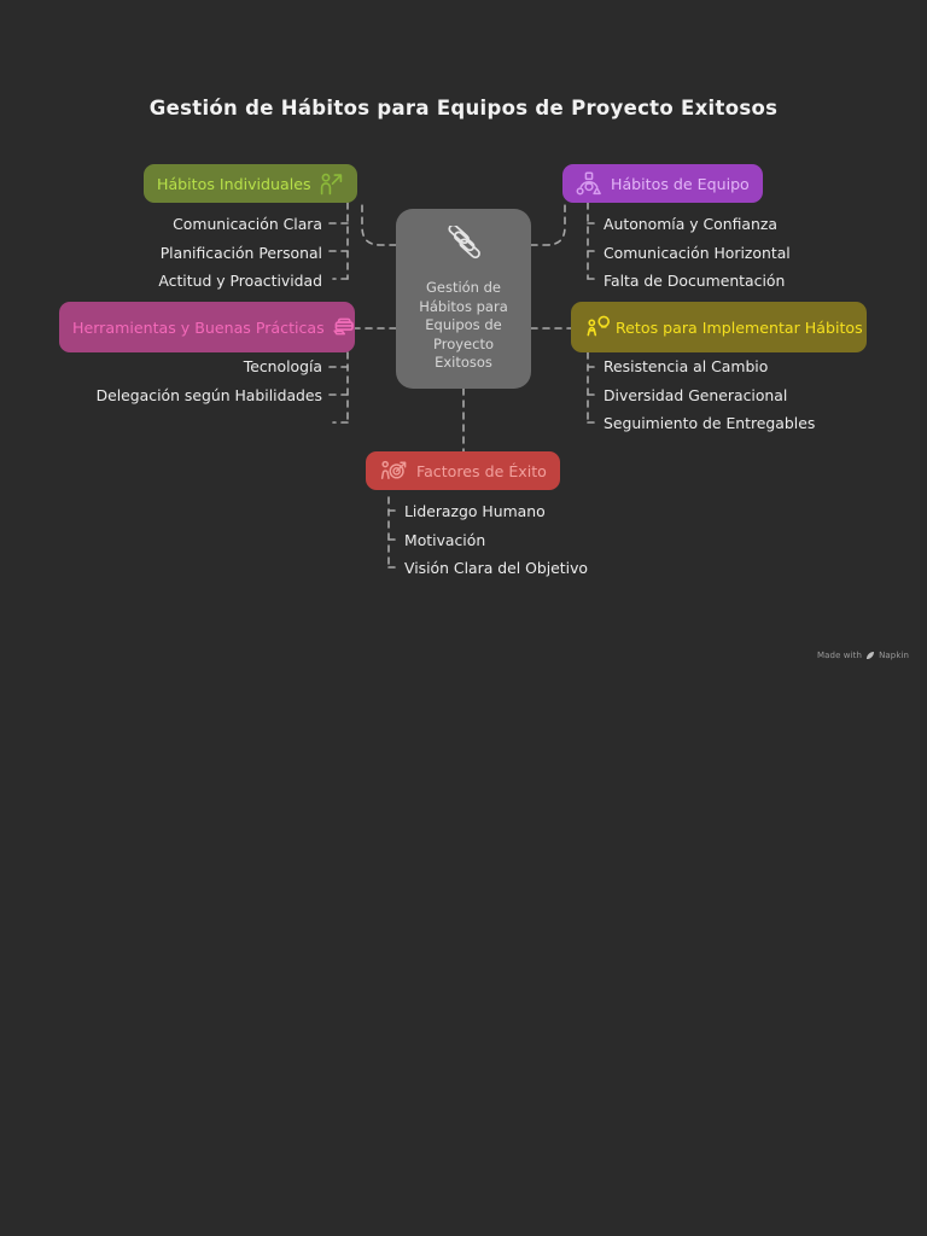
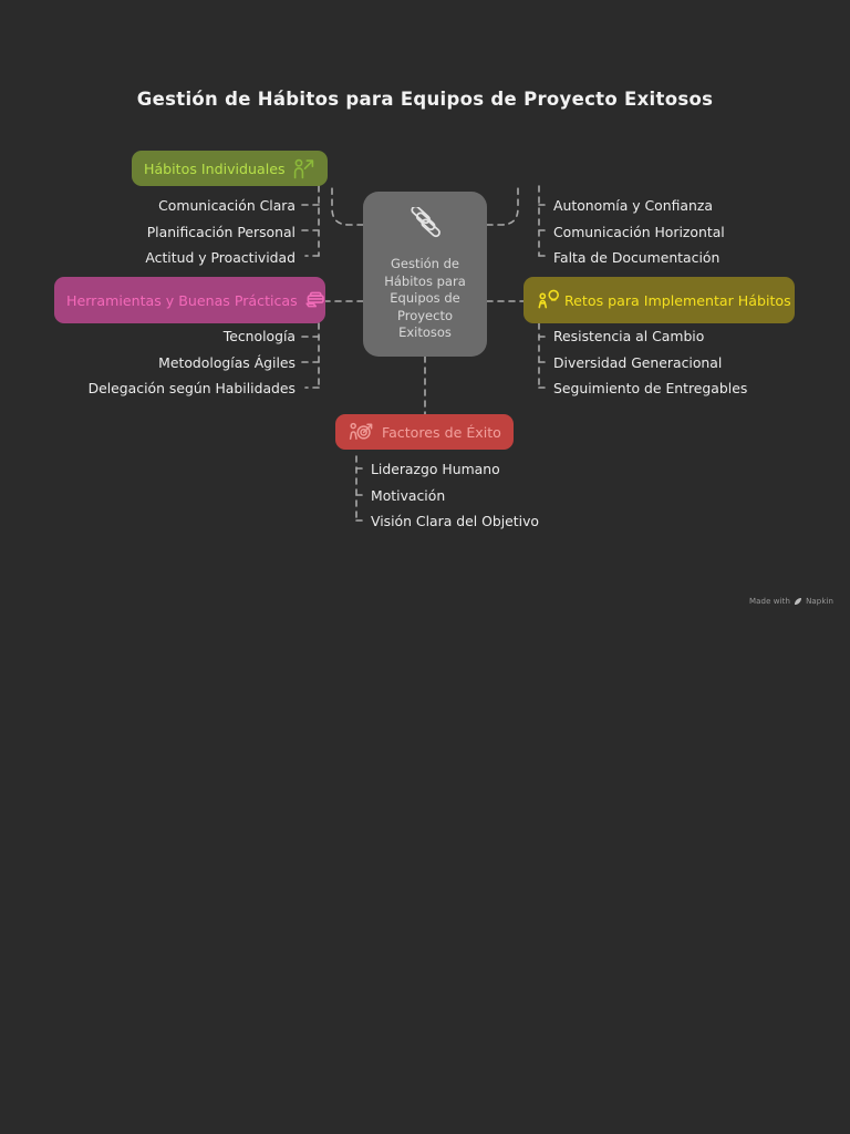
  Gestión de Hábitos para Equipos de Proyecto Exitosos
  Gestión de Hábitos para Equipos de Proyecto Exitosos
  Hábitos Individuales
- Hábitos de Equipo
  Herramientas y Buenas Prácticas
  Retos para Implementar Hábitos
  Factores de Éxito
  Comunicación Clara
  Planificación Personal
  Actitud y Proactividad
  Tecnología
+ Metodologías Ágiles
  Delegación según Habilidades
  Autonomía y Confianza
  Comunicación Horizontal
  Falta de Documentación
  Resistencia al Cambio
  Diversidad Generacional
  Seguimiento de Entregables
  Liderazgo Humano
  Motivación
  Visión Clara del Objetivo
  Made with
  Napkin
